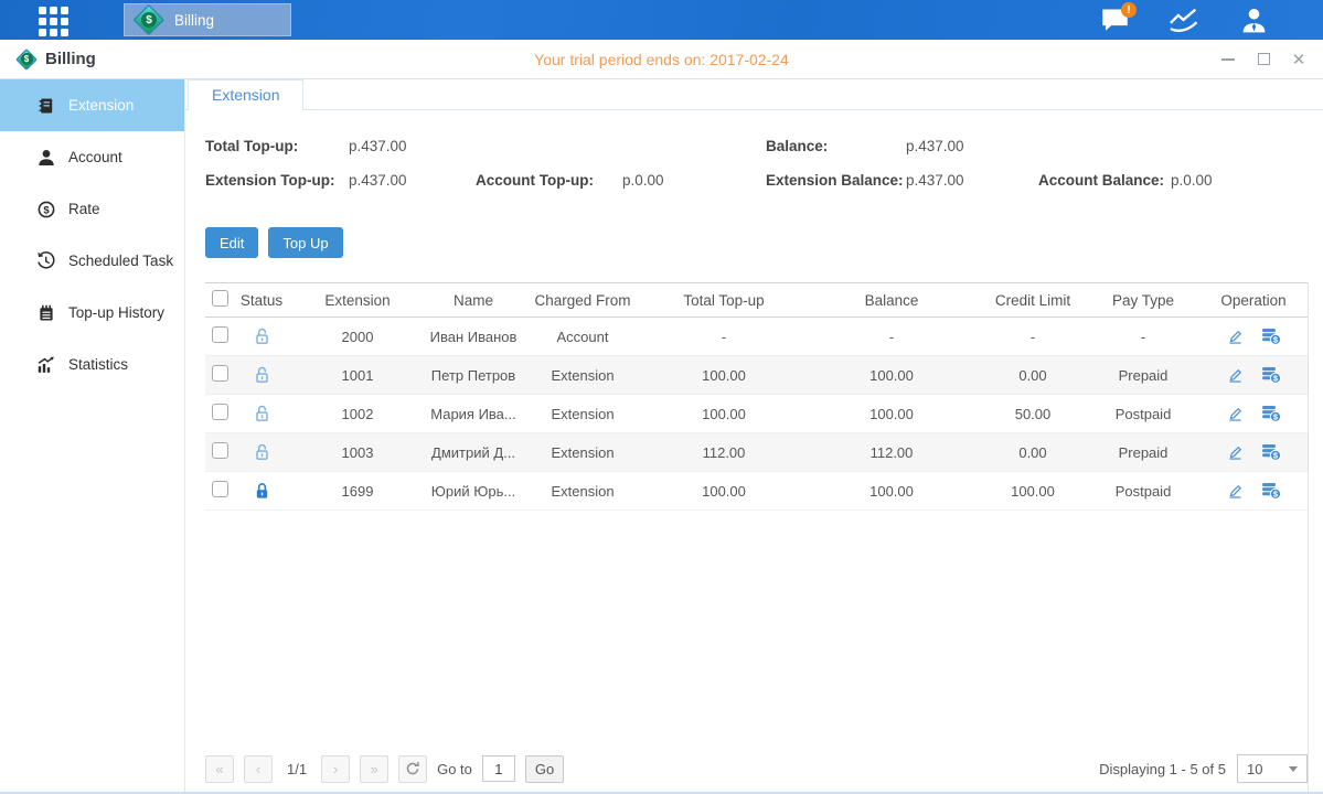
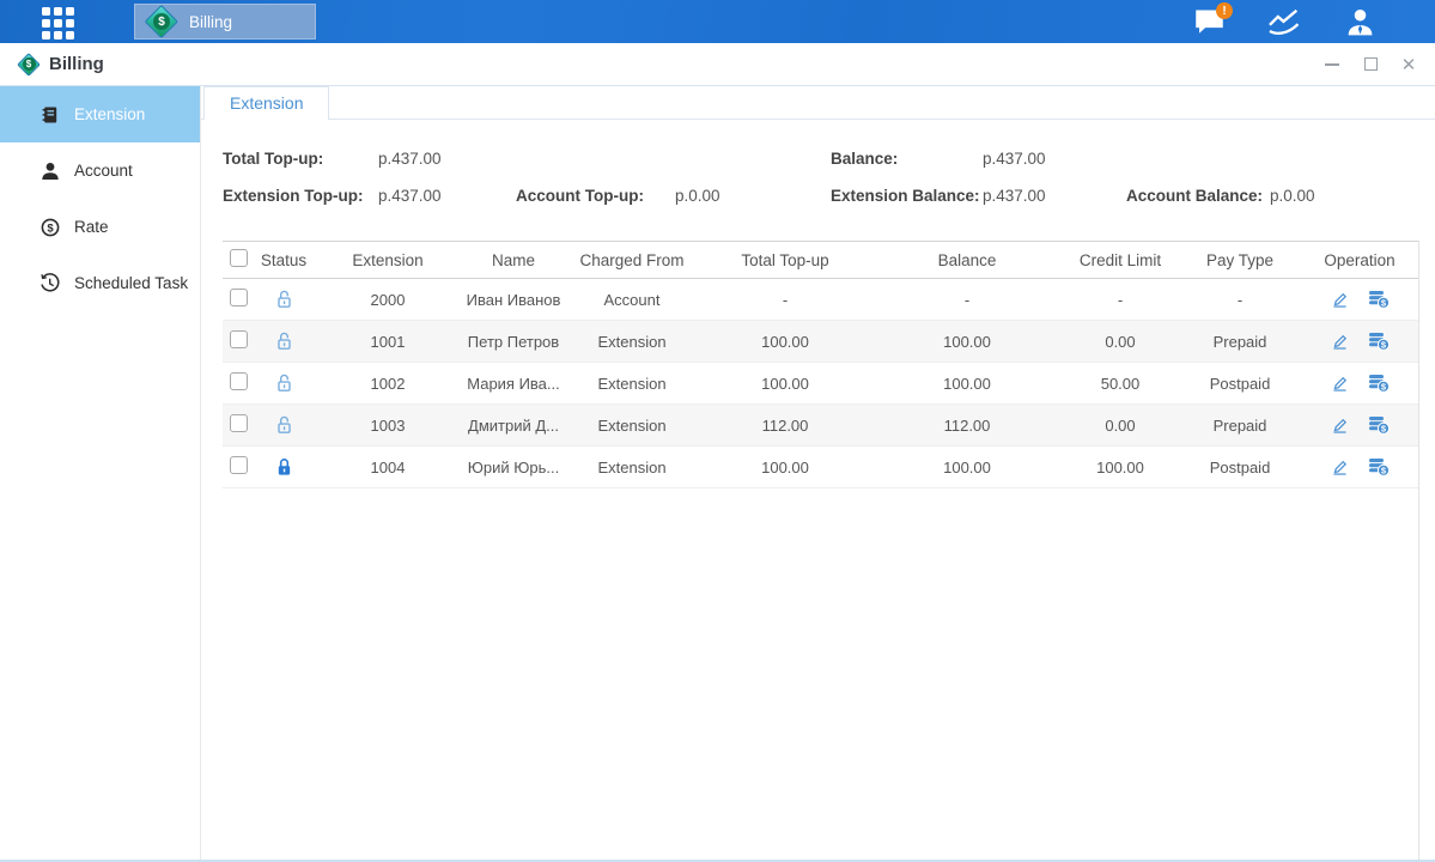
  $
  Billing
  !
  $
  Billing
- Your trial period ends on: 2017-02-24
  ✕
  Extension
  Account
  $
  Rate
  Scheduled Task
- Top-up History
- Statistics
  Extension
  Total Top-up:
  p.437.00
  Extension Top-up:
  p.437.00
  Account Top-up:
  p.0.00
  Balance:
  p.437.00
  Extension Balance:
  p.437.00
  Account Balance:
  p.0.00
- Edit
- Top Up
  Status
  Extension
  Name
  Charged From
  Total Top-up
  Balance
  Credit Limit
  Pay Type
  Operation
  2000
  Иван Иванов
  Account
  -
  -
  -
  -
  $
  1001
  Петр Петров
  Extension
  100.00
  100.00
  0.00
  Prepaid
  $
  1002
  Мария Ива...
  Extension
  100.00
  100.00
  50.00
  Postpaid
  $
  1003
  Дмитрий Д...
  Extension
  112.00
  112.00
  0.00
  Prepaid
  $
- 1699
+ 1004
  Юрий Юрь...
  Extension
  100.00
  100.00
  100.00
  Postpaid
  $
- «
- ‹
- 1/1
- ›
- »
- Go to
- 1
- Go
- Displaying 1 - 5 of 5
- 10
